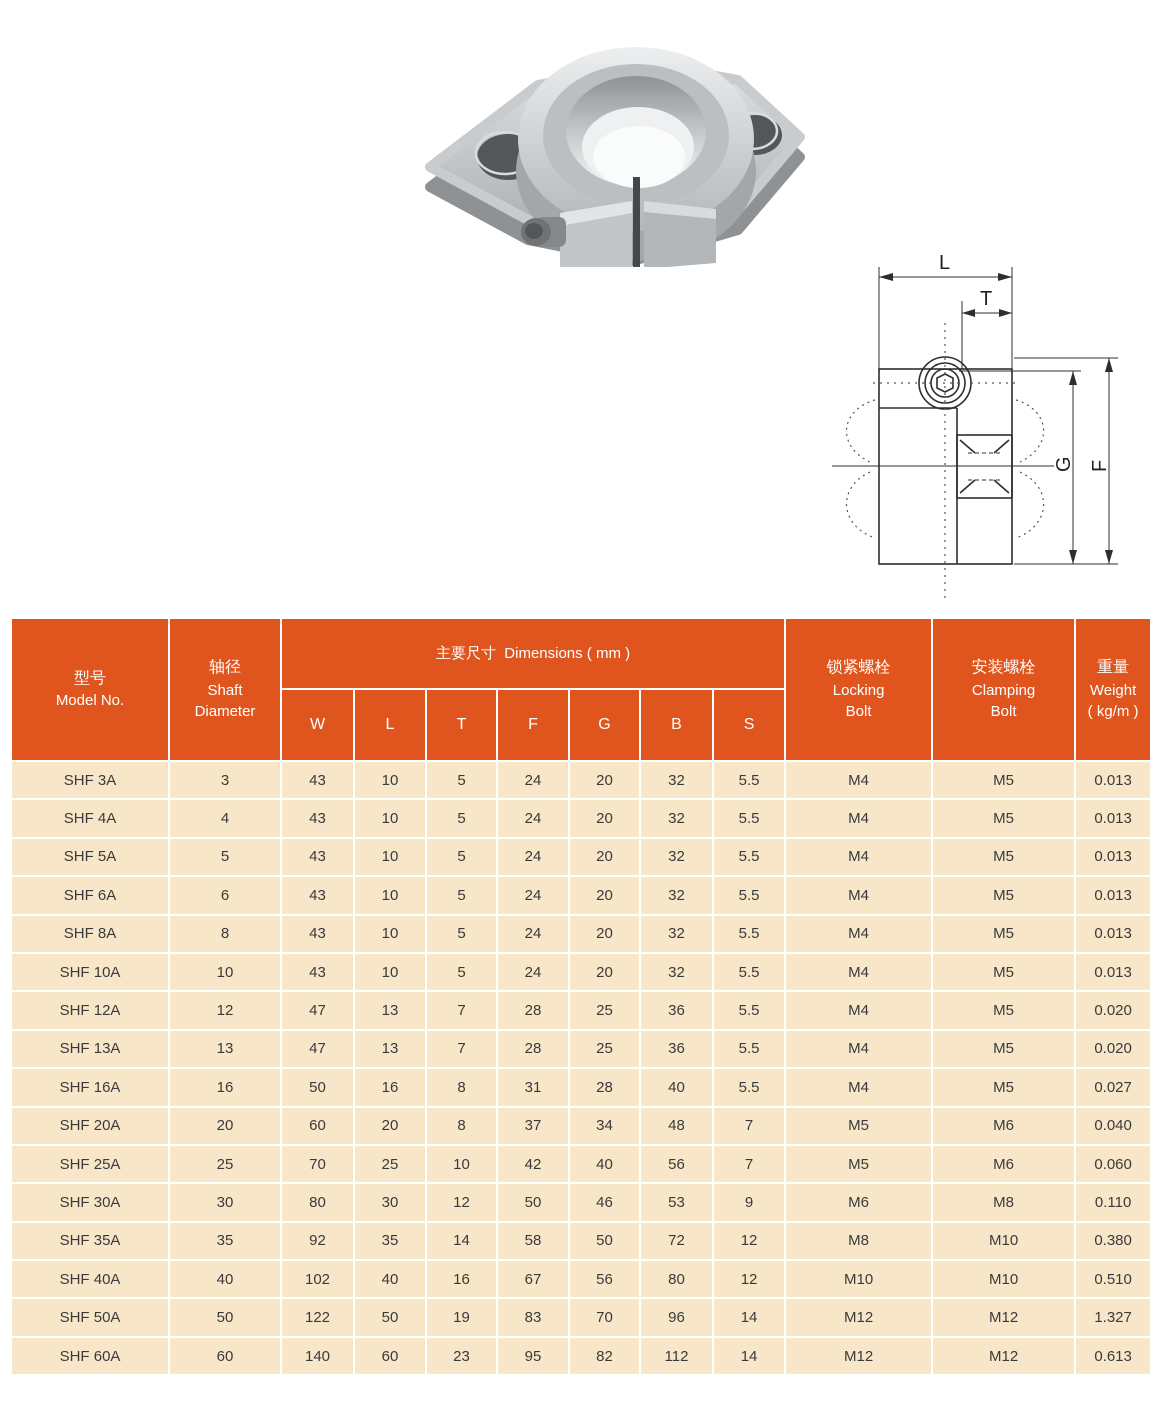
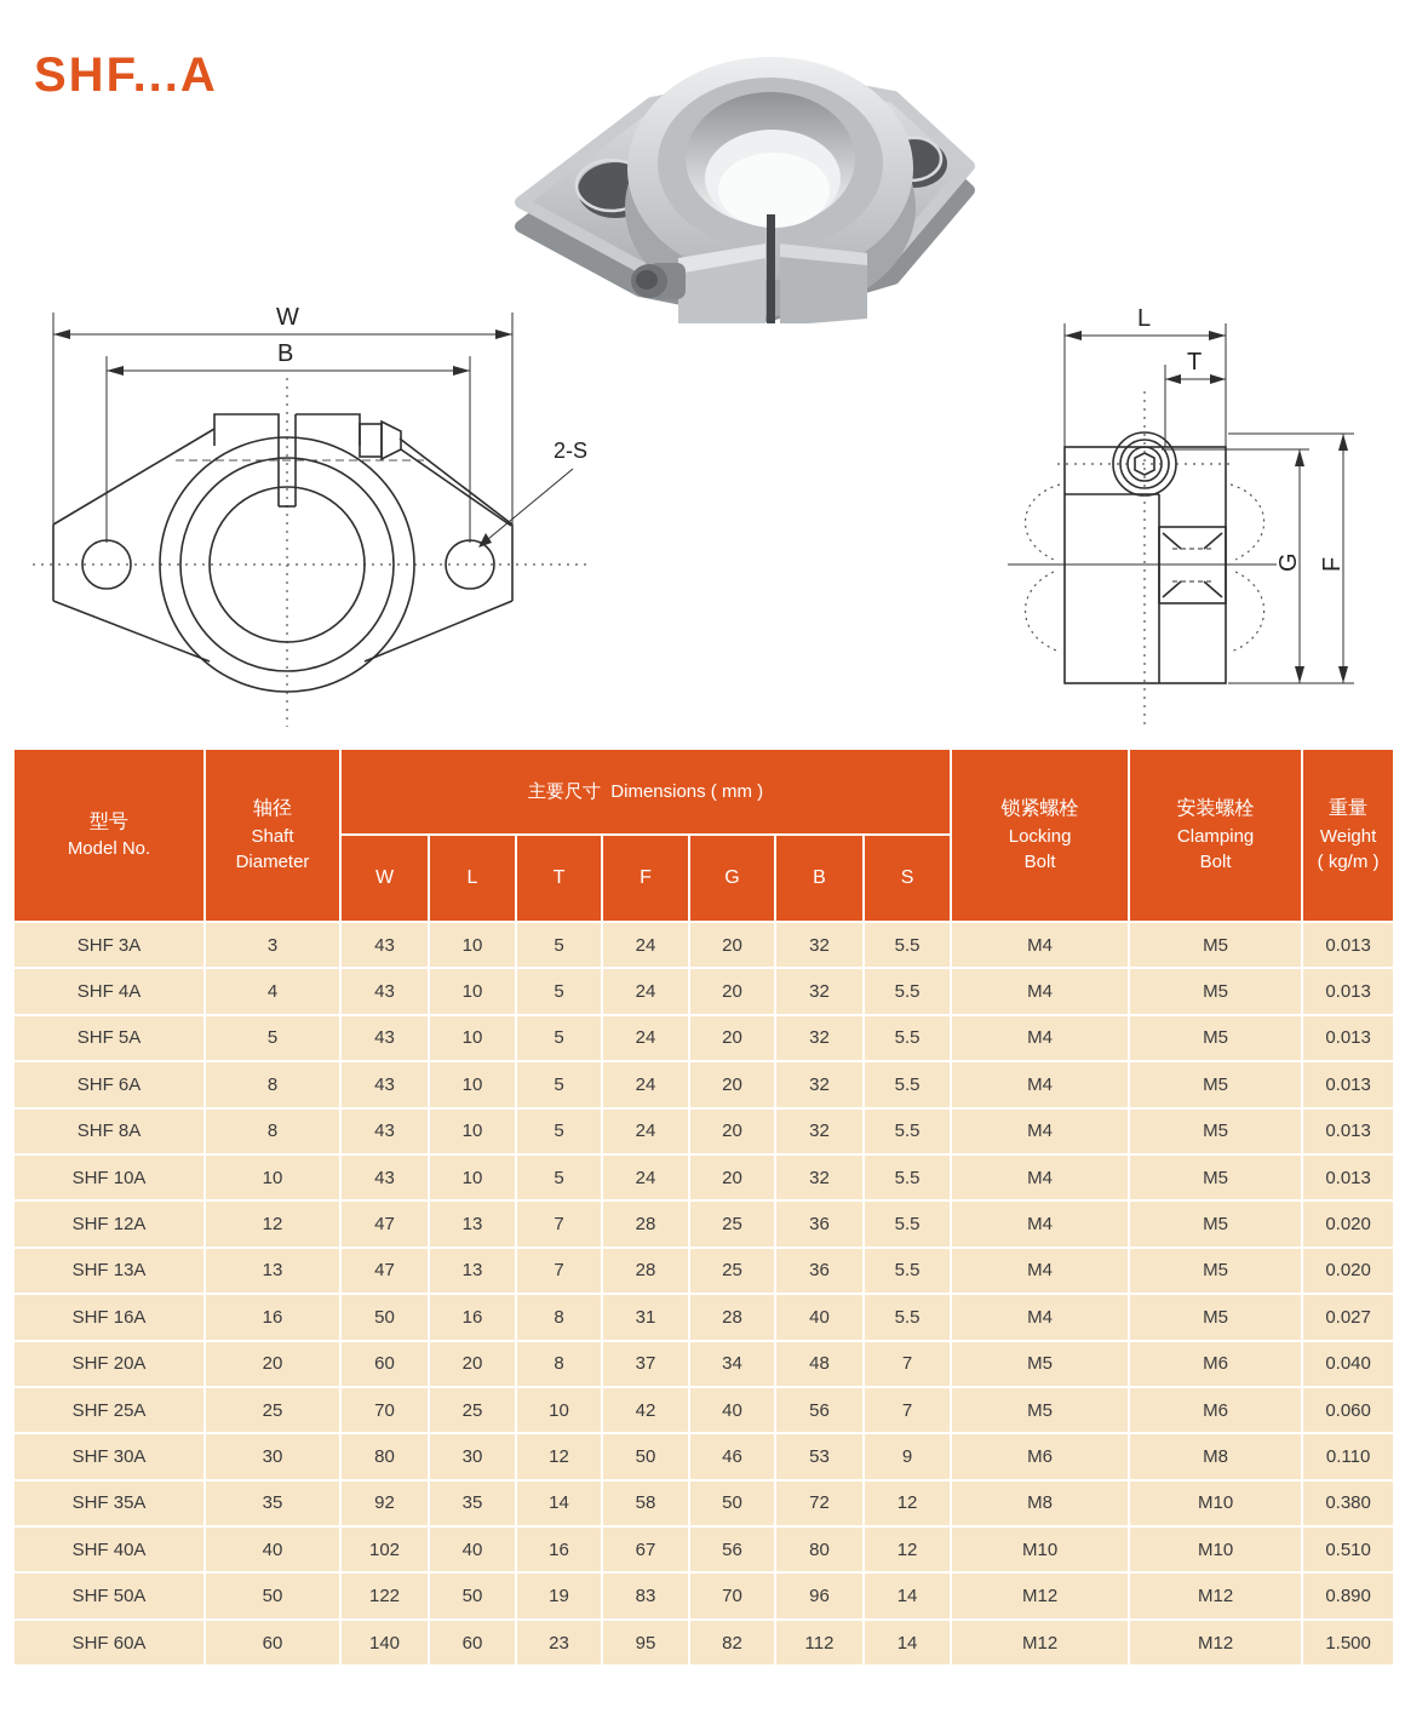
+ SHF...A
+ W
+ B
+ 2-S
  L
  T
  型号 Model No.	轴径 Shaft Diameter	主要尺寸 Dimensions ( mm )	锁紧螺栓 Locking Bolt	安装螺栓 Clamping Bolt	重量 Weight ( kg/m )
  W	L	T	F	G	B	S
  SHF 3A	3	43	10	5	24	20	32	5.5	M4	M5	0.013
  SHF 4A	4	43	10	5	24	20	32	5.5	M4	M5	0.013
  SHF 5A	5	43	10	5	24	20	32	5.5	M4	M5	0.013
- SHF 6A	6	43	10	5	24	20	32	5.5	M4	M5	0.013
+ SHF 6A	8	43	10	5	24	20	32	5.5	M4	M5	0.013
  SHF 8A	8	43	10	5	24	20	32	5.5	M4	M5	0.013
  SHF 10A	10	43	10	5	24	20	32	5.5	M4	M5	0.013
  SHF 12A	12	47	13	7	28	25	36	5.5	M4	M5	0.020
  SHF 13A	13	47	13	7	28	25	36	5.5	M4	M5	0.020
  SHF 16A	16	50	16	8	31	28	40	5.5	M4	M5	0.027
  SHF 20A	20	60	20	8	37	34	48	7	M5	M6	0.040
  SHF 25A	25	70	25	10	42	40	56	7	M5	M6	0.060
  SHF 30A	30	80	30	12	50	46	53	9	M6	M8	0.110
  SHF 35A	35	92	35	14	58	50	72	12	M8	M10	0.380
  SHF 40A	40	102	40	16	67	56	80	12	M10	M10	0.510
- SHF 50A	50	122	50	19	83	70	96	14	M12	M12	1.327
+ SHF 50A	50	122	50	19	83	70	96	14	M12	M12	0.890
- SHF 60A	60	140	60	23	95	82	112	14	M12	M12	0.613
+ SHF 60A	60	140	60	23	95	82	112	14	M12	M12	1.500
